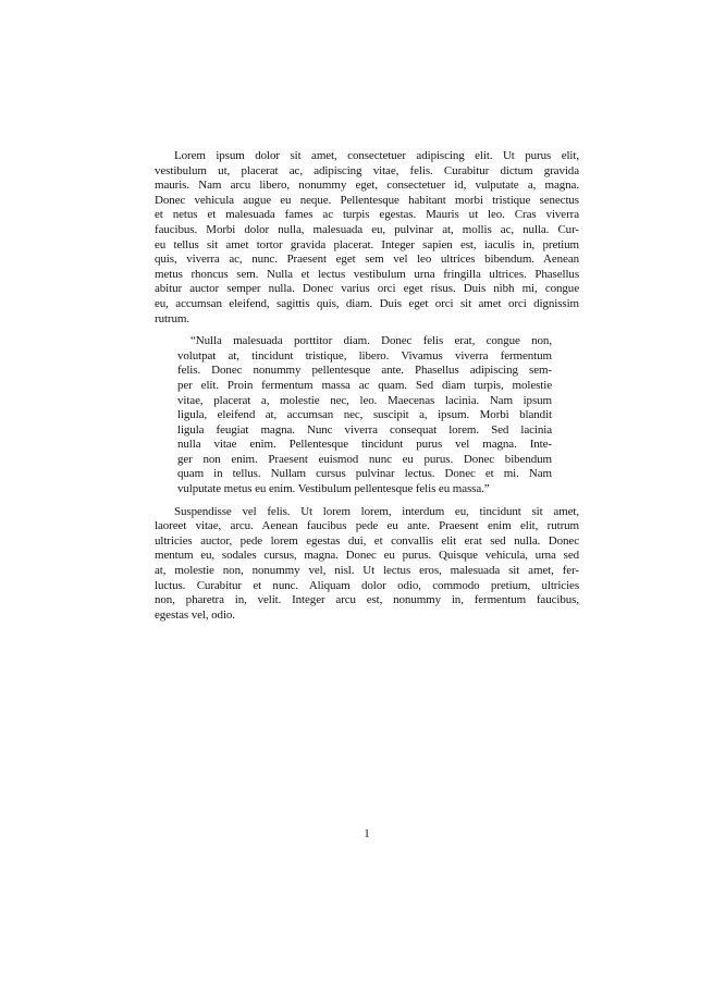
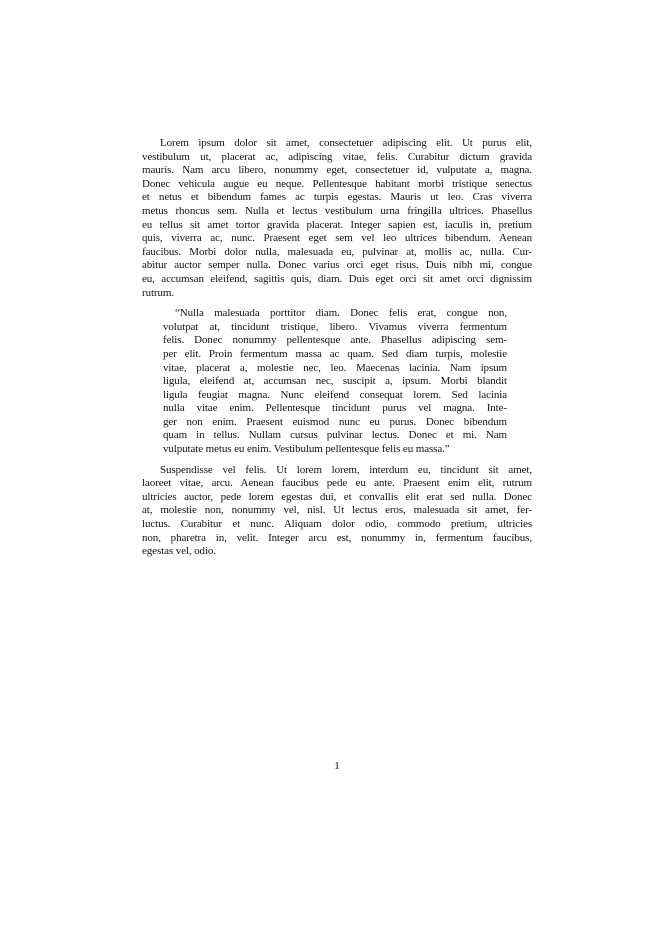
  Lorem ipsum dolor sit amet, consectetuer adipiscing elit. Ut purus elit,
  vestibulum ut, placerat ac, adipiscing vitae, felis. Curabitur dictum gravida
  mauris. Nam arcu libero, nonummy eget, consectetuer id, vulputate a, magna.
  Donec vehicula augue eu neque. Pellentesque habitant morbi tristique senectus
- et netus et malesuada fames ac turpis egestas. Mauris ut leo. Cras viverra
+ et netus et bibendum fames ac turpis egestas. Mauris ut leo. Cras viverra
- faucibus. Morbi dolor nulla, malesuada eu, pulvinar at, mollis ac, nulla. Cur-
+ metus rhoncus sem. Nulla et lectus vestibulum urna fringilla ultrices. Phasellus
  eu tellus sit amet tortor gravida placerat. Integer sapien est, iaculis in, pretium
  quis, viverra ac, nunc. Praesent eget sem vel leo ultrices bibendum. Aenean
- metus rhoncus sem. Nulla et lectus vestibulum urna fringilla ultrices. Phasellus
+ faucibus. Morbi dolor nulla, malesuada eu, pulvinar at, mollis ac, nulla. Cur-
  abitur auctor semper nulla. Donec varius orci eget risus. Duis nibh mi, congue
  eu, accumsan eleifend, sagittis quis, diam. Duis eget orci sit amet orci dignissim
  rutrum.
  “Nulla malesuada porttitor diam. Donec felis erat, congue non,
  volutpat at, tincidunt tristique, libero. Vivamus viverra fermentum
  felis. Donec nonummy pellentesque ante. Phasellus adipiscing sem-
  per elit. Proin fermentum massa ac quam. Sed diam turpis, molestie
  vitae, placerat a, molestie nec, leo. Maecenas lacinia. Nam ipsum
  ligula, eleifend at, accumsan nec, suscipit a, ipsum. Morbi blandit
- ligula feugiat magna. Nunc viverra consequat lorem. Sed lacinia
+ ligula feugiat magna. Nunc eleifend consequat lorem. Sed lacinia
  nulla vitae enim. Pellentesque tincidunt purus vel magna. Inte-
  ger non enim. Praesent euismod nunc eu purus. Donec bibendum
  quam in tellus. Nullam cursus pulvinar lectus. Donec et mi. Nam
  vulputate metus eu enim. Vestibulum pellentesque felis eu massa.”
  Suspendisse vel felis. Ut lorem lorem, interdum eu, tincidunt sit amet,
  laoreet vitae, arcu. Aenean faucibus pede eu ante. Praesent enim elit, rutrum
  ultricies auctor, pede lorem egestas dui, et convallis elit erat sed nulla. Donec
- mentum eu, sodales cursus, magna. Donec eu purus. Quisque vehicula, urna sed
  at, molestie non, nonummy vel, nisl. Ut lectus eros, malesuada sit amet, fer-
  luctus. Curabitur et nunc. Aliquam dolor odio, commodo pretium, ultricies
  non, pharetra in, velit. Integer arcu est, nonummy in, fermentum faucibus,
  egestas vel, odio.
  1
